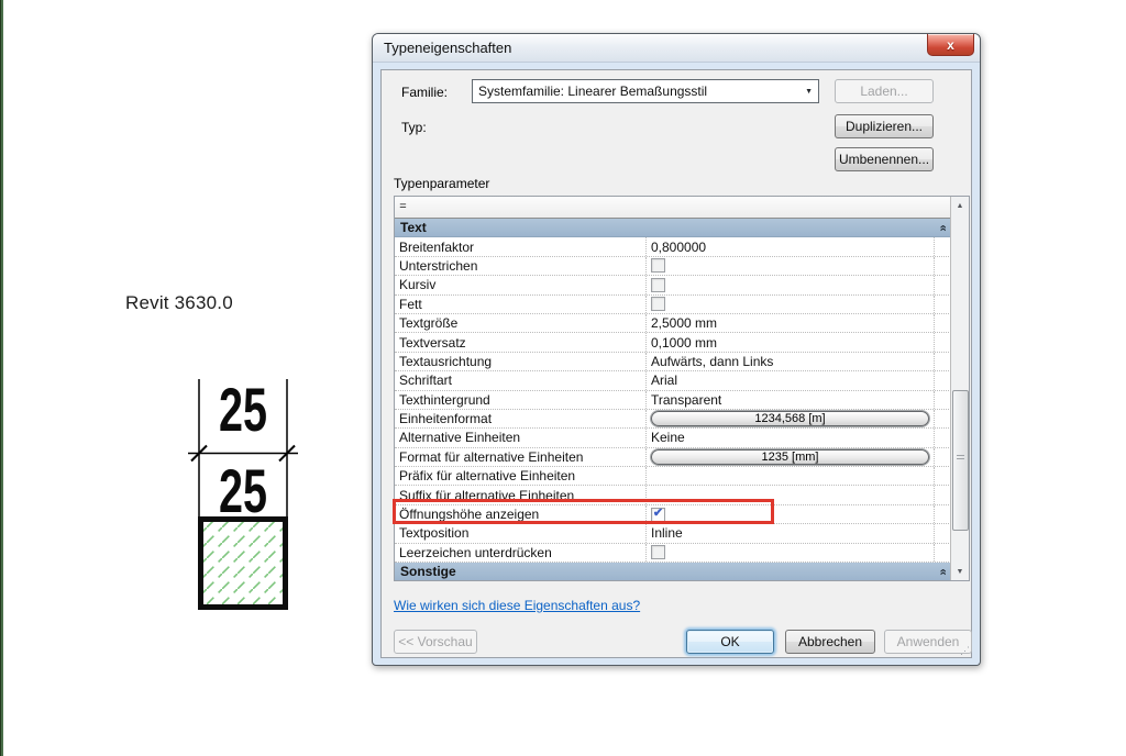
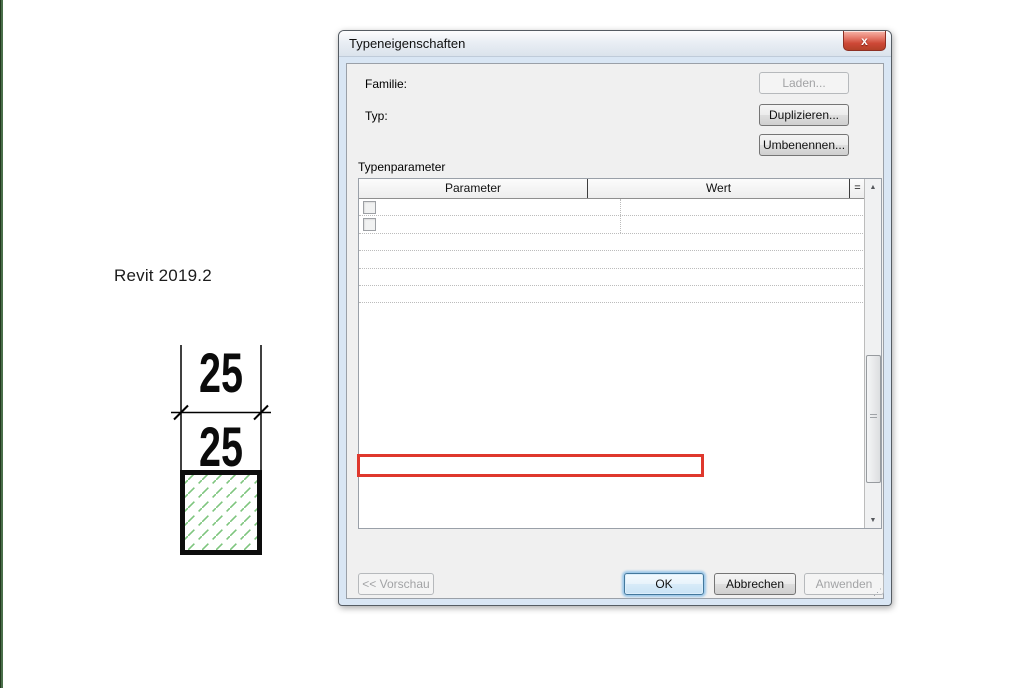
- Revit 3630.0
+ Revit 2019.2
  25
  25
  Typeneigenschaften
  x
  Familie:
- Systemfamilie: Linearer Bemaßungsstil
  Laden...
  Typ:
  Duplizieren...
  Umbenennen...
  Typenparameter
+ Parameter
+ Wert
  =
- Text
- Breitenfaktor
- 0,800000
- Unterstrichen
- Kursiv
- Fett
- Textgröße
- 2,5000 mm
- Textversatz
- 0,1000 mm
- Textausrichtung
- Aufwärts, dann Links
- Schriftart
- Arial
- Texthintergrund
- Transparent
- Einheitenformat
- 1234,568 [m]
- Alternative Einheiten
- Keine
- Format für alternative Einheiten
- 1235 [mm]
- Präfix für alternative Einheiten
- Suffix für alternative Einheiten
- Öffnungshöhe anzeigen
- ✔
- Textposition
- Inline
- Leerzeichen unterdrücken
- Sonstige
- Wie wirken sich diese Eigenschaften aus?
  << Vorschau
  OK
  Abbrechen
  Anwenden
  ⋰
